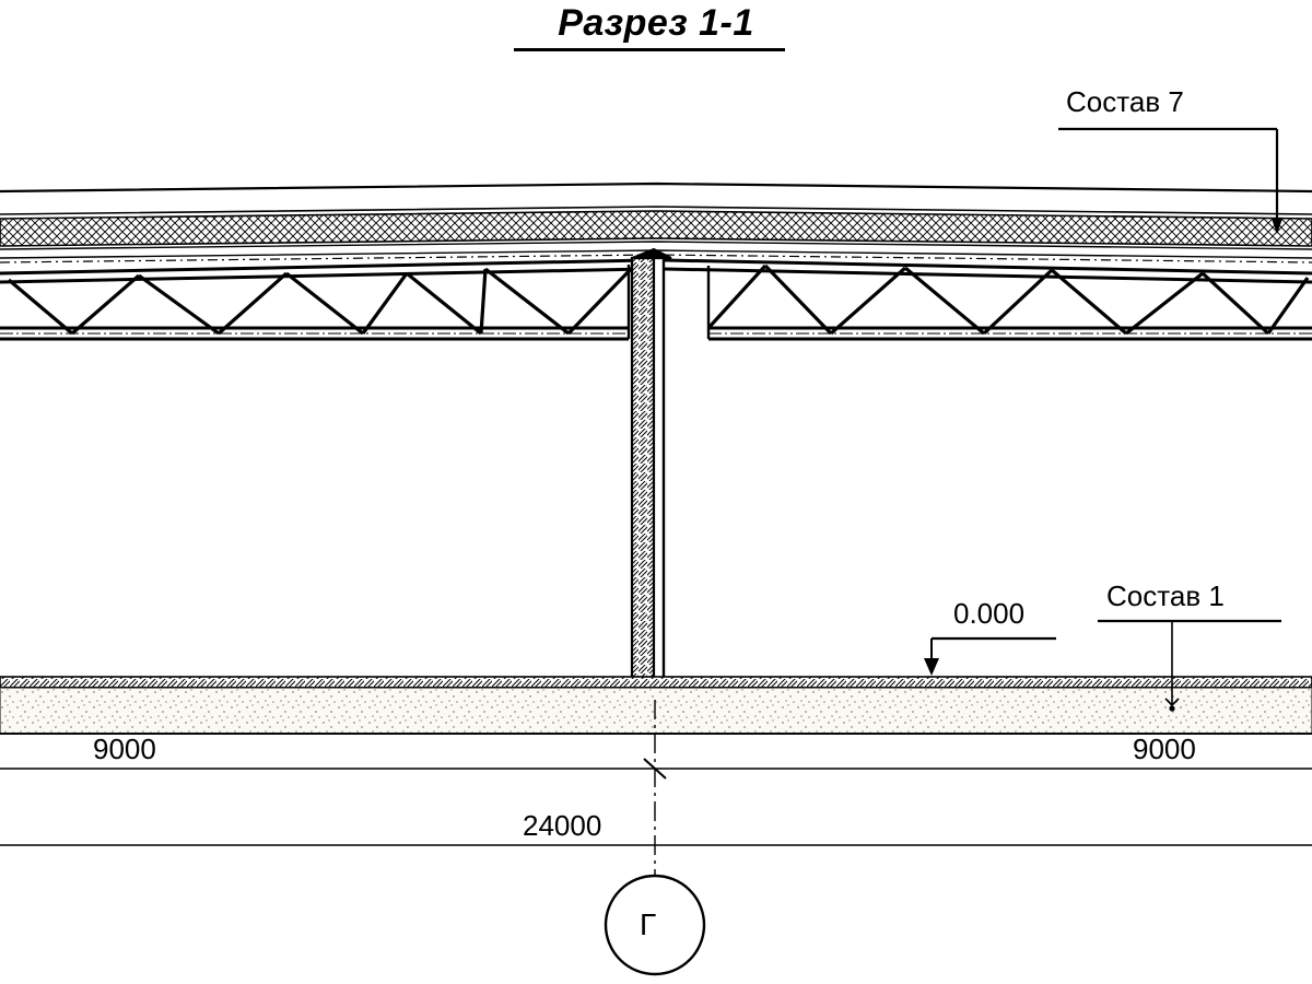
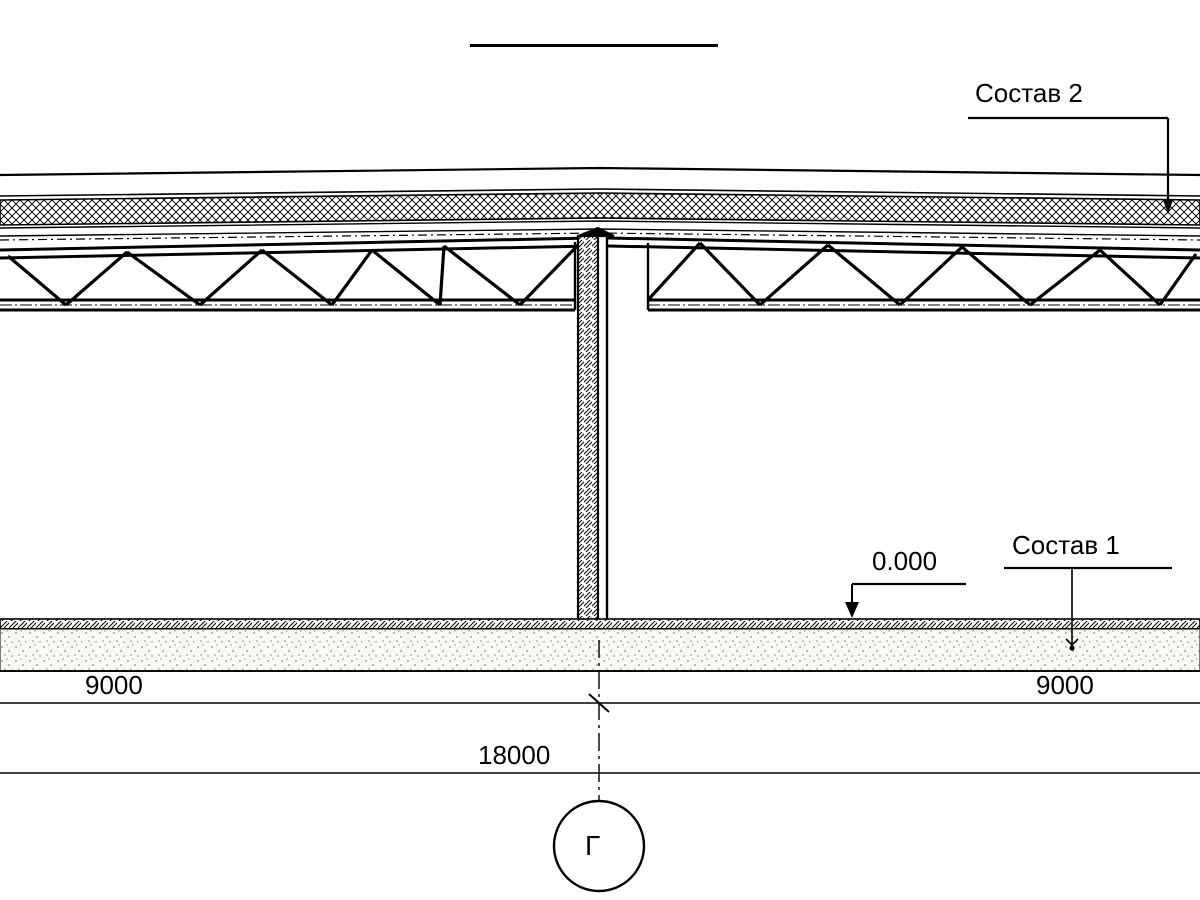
- Разрез 1-1
- Состав 7
+ Состав 2
  Состав 1
  0.000
  9000
  9000
- 24000
+ 18000
  Г
